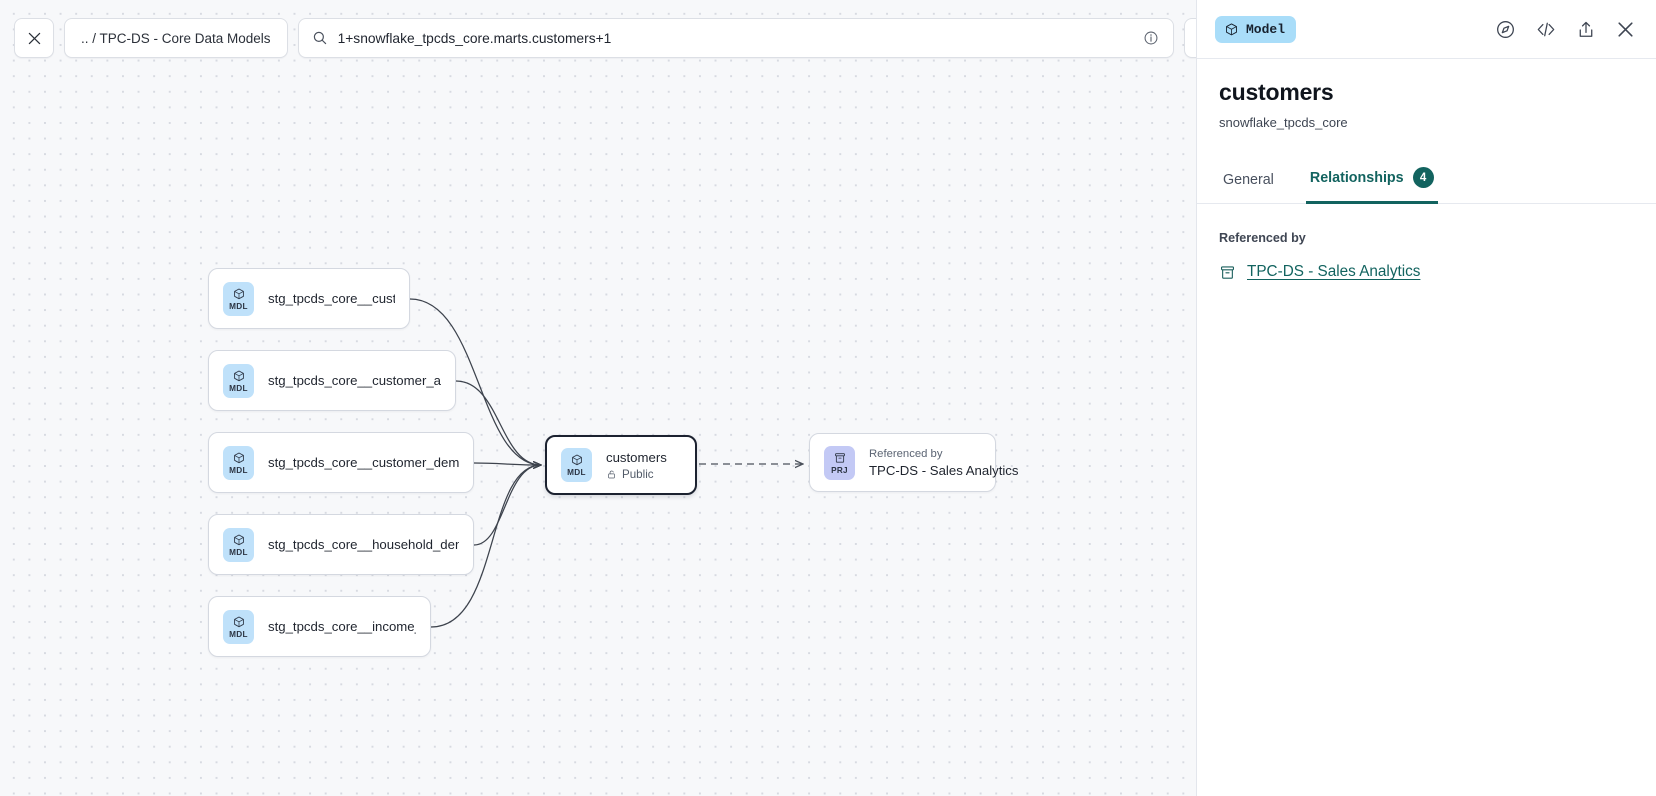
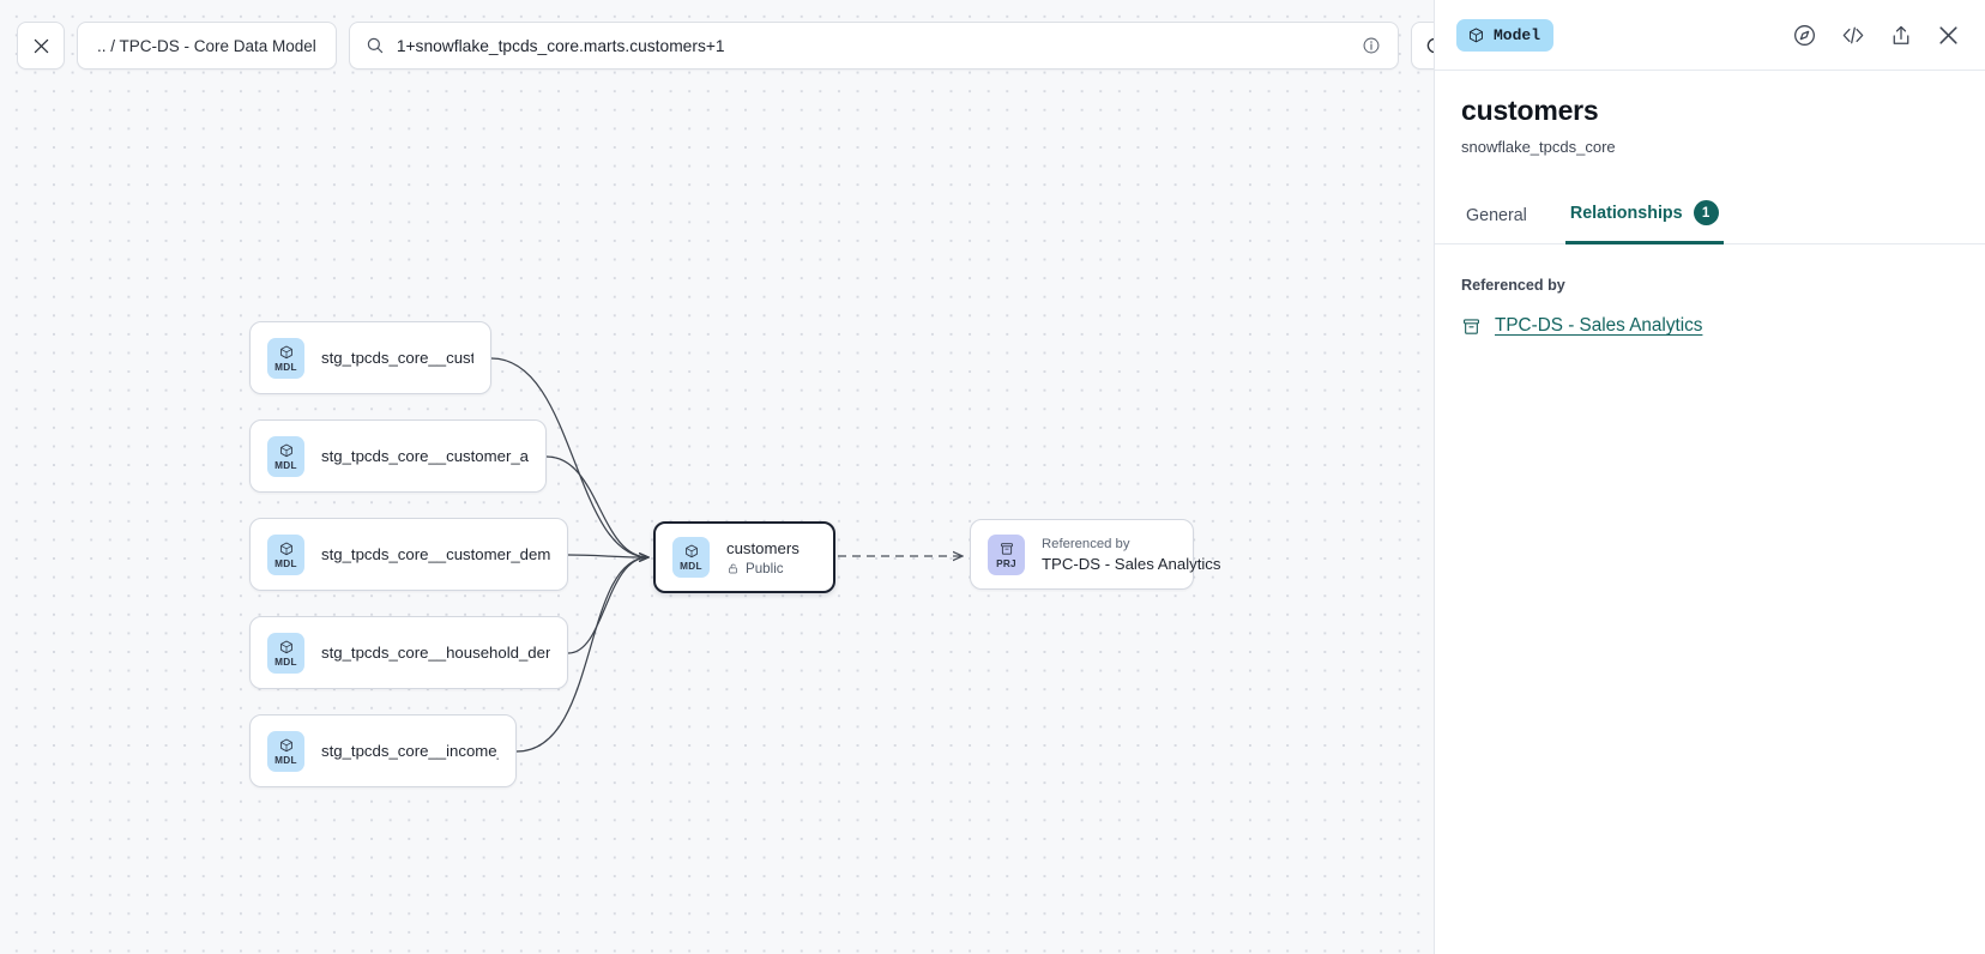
- .. / TPC-DS - Core Data Models
+ .. / TPC-DS - Core Data Model
  1+snowflake_tpcds_core.marts.customers+1
  MDL
  stg_tpcds_core__cust
  MDL
  stg_tpcds_core__customer_a
  MDL
  stg_tpcds_core__customer_dem
  MDL
  stg_tpcds_core__household_de
  MDL
  stg_tpcds_core__income
  MDL
  customers
  Public
  PRJ
  Referenced by
  TPC-DS - Sales Analytics
  Model
  customers
  snowflake_tpcds_core
  General
  Relationships
- 4
+ 1
  Referenced by
  TPC-DS - Sales Analytics
